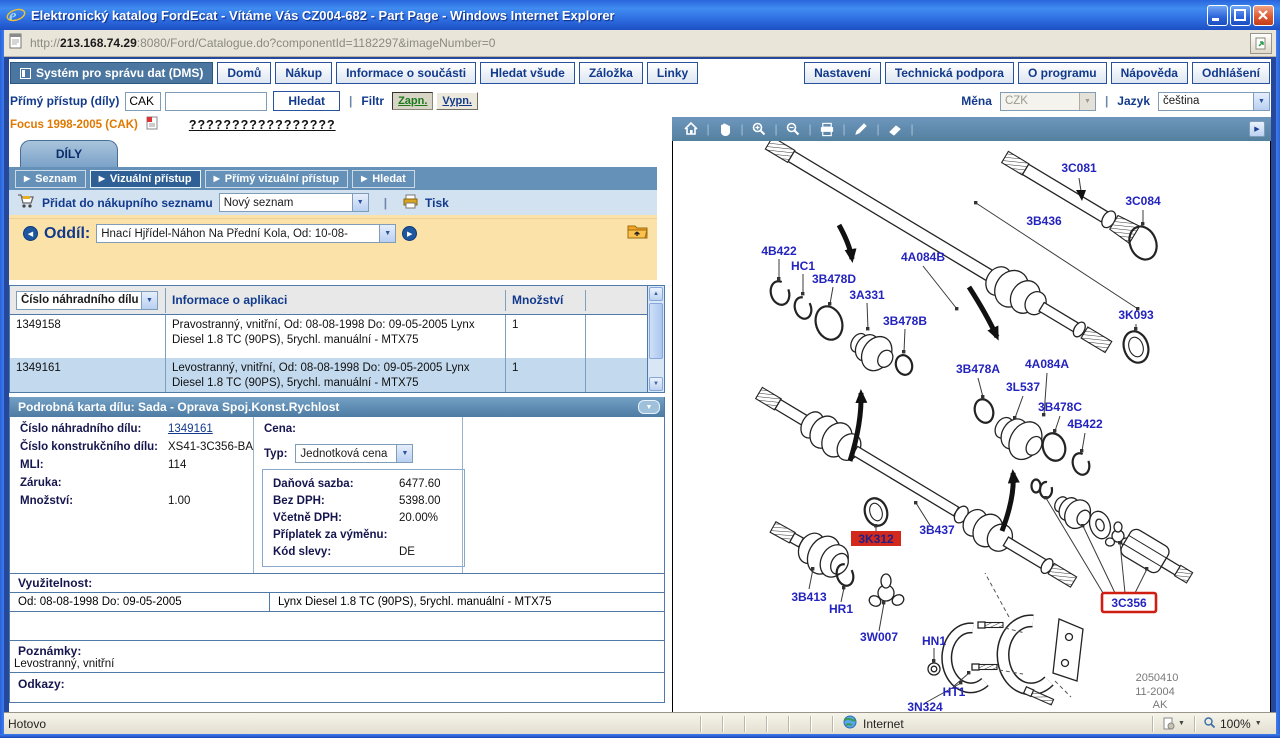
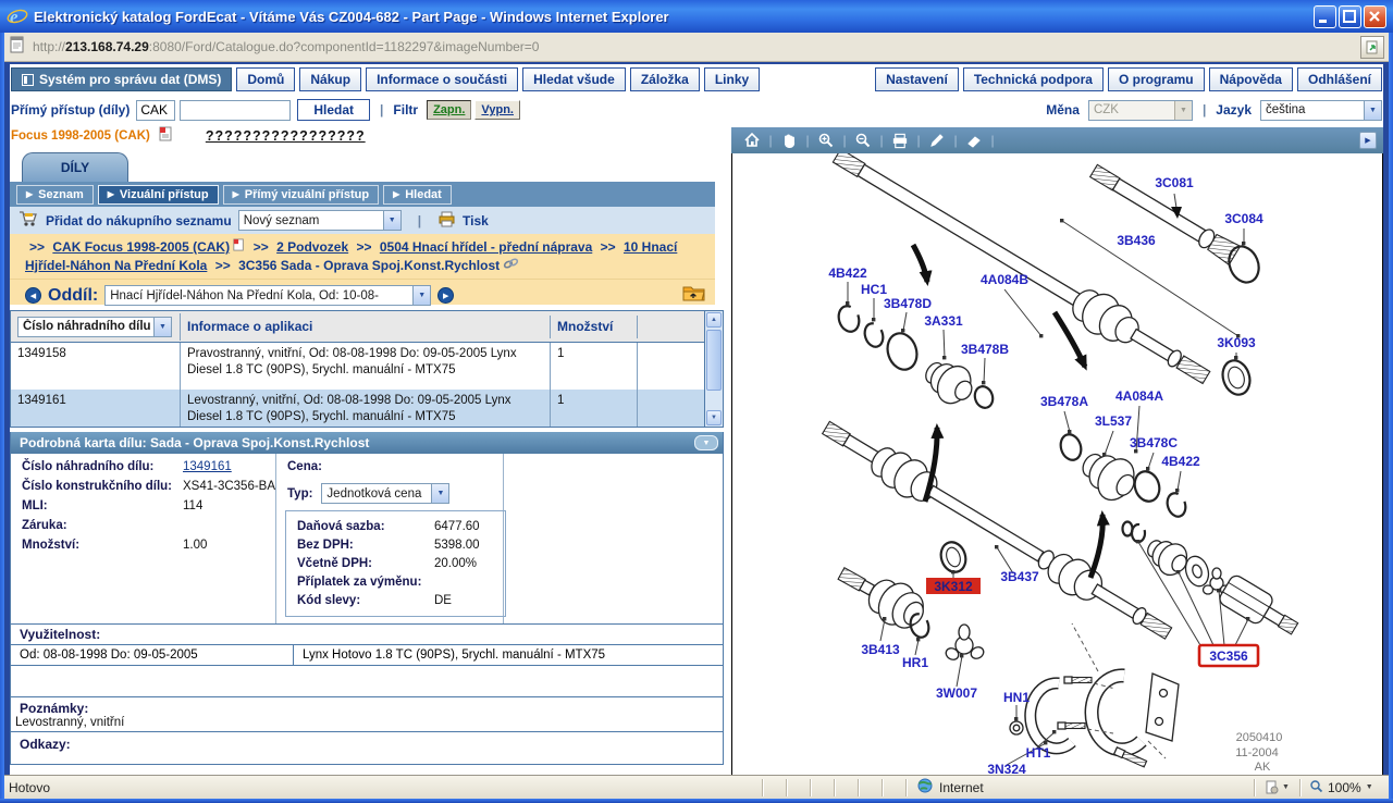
  e
  Elektronický katalog FordEcat - Vítáme Vás CZ004-682 - Part Page - Windows Internet Explorer
  http://213.168.74.29:8080/Ford/Catalogue.do?componentId=1182297&imageNumber=0
  Systém pro správu dat (DMS)
  Domů
  Nákup
  Informace o součásti
  Hledat všude
  Záložka
  Linky
  Nastavení
  Technická podpora
  O programu
  Nápověda
  Odhlášení
  Přímý přístup (díly)
  CAK
  Hledat
  |
  Filtr
  Zapn.
  Vypn.
  Měna
  CZK
  |
  Jazyk
  čeština
  Focus 1998-2005 (CAK)
  ?????????????????
  DÍLY
  ▶
  Seznam
  ▶
  Vizuální přístup
  ▶
  Přímý vizuální přístup
  ▶
  Hledat
  Přidat do nákupního seznamu
  Nový seznam
  |
  Tisk
+ >> CAK Focus 1998-2005 (CAK) >> 2 Podvozek >> 0504 Hnací hřídel - přední náprava >> 10 Hnací Hjřídel-Náhon Na Přední Kola >> 3C356 Sada - Oprava Spoj.Konst.Rychlost
  Oddíl:
  Hnací Hjřídel-Náhon Na Přední Kola, Od: 10-08-
  Číslo náhradního dílu
  Informace o aplikaci
  Množství
  1349158
  Pravostranný, vnitřní, Od: 08-08-1998 Do: 09-05-2005 Lynx Diesel 1.8 TC (90PS), 5rychl. manuální - MTX75
  1
  1349161
  Levostranný, vnitřní, Od: 08-08-1998 Do: 09-05-2005 Lynx Diesel 1.8 TC (90PS), 5rychl. manuální - MTX75
  1
  Podrobná karta dílu: Sada - Oprava Spoj.Konst.Rychlost
  Číslo náhradního dílu: 1349161
  Číslo konstrukčního dílu: XS41-3C356-BA
  MLI: 114
  Záruka:
  Množství: 1.00
  Cena:
  Typ:
  Jednotková cena
  Daňová sazba:
  6477.60
  Bez DPH:
  5398.00
  Včetně DPH:
  20.00%
  Příplatek za výměnu:
  Kód slevy:
  DE
  Využitelnost:
  Od: 08-08-1998 Do: 09-05-2005
- Lynx Diesel 1.8 TC (90PS), 5rychl. manuální - MTX75
+ Lynx Hotovo 1.8 TC (90PS), 5rychl. manuální - MTX75
  Poznámky:
  Levostranný, vnitřní
  Odkazy:
  |
  |
  |
  |
  |
  |
  |
  3C081
  3C084
  3B436
  3K093
  4B422
  HC1
  3B478D
  3A331
  4A084B
  3B478B
  3B478A
  4A084A
  3L537
  3B478C
  4B422
  3K312
  3B437
  3B413
  HR1
  3W007
  HN1
  HT1
  3N324
  3C356
  2050410
  11-2004
  AK
  Hotovo
  Internet
  100%
